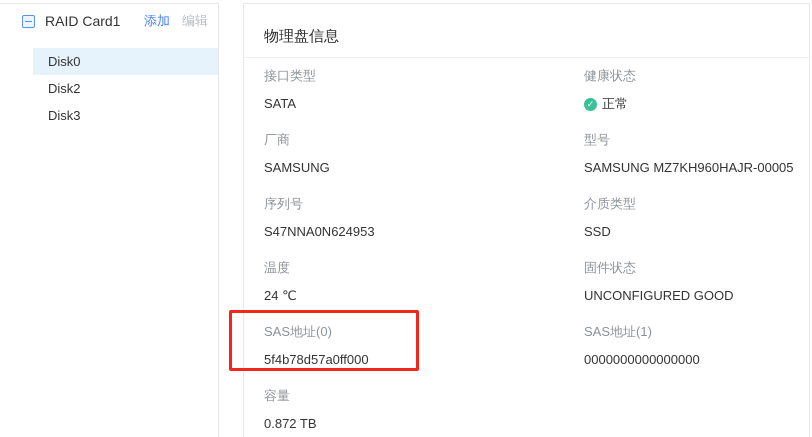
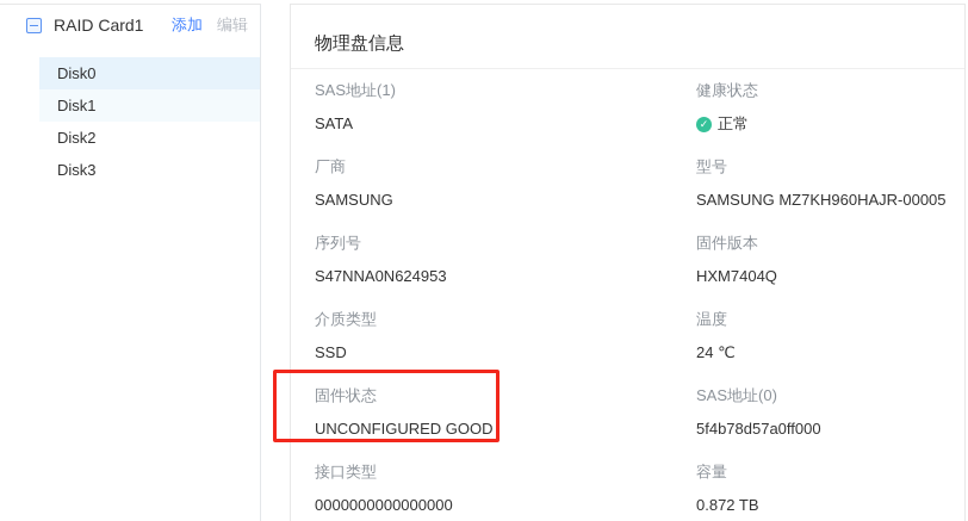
  RAID Card1
  添加
  编辑
  Disk0
+ Disk1
  Disk2
  Disk3
  物理盘信息
- 接口类型
+ SAS地址(1)
  SATA
  健康状态
  正常
  厂商
  SAMSUNG
  型号
  SAMSUNG MZ7KH960HAJR-00005
  序列号
  S47NNA0N624953
+ 固件版本
+ HXM7404Q
  介质类型
  SSD
  温度
  24 ℃
  固件状态
  UNCONFIGURED GOOD
  SAS地址(0)
  5f4b78d57a0ff000
- SAS地址(1)
+ 接口类型
  0000000000000000
  容量
  0.872 TB
